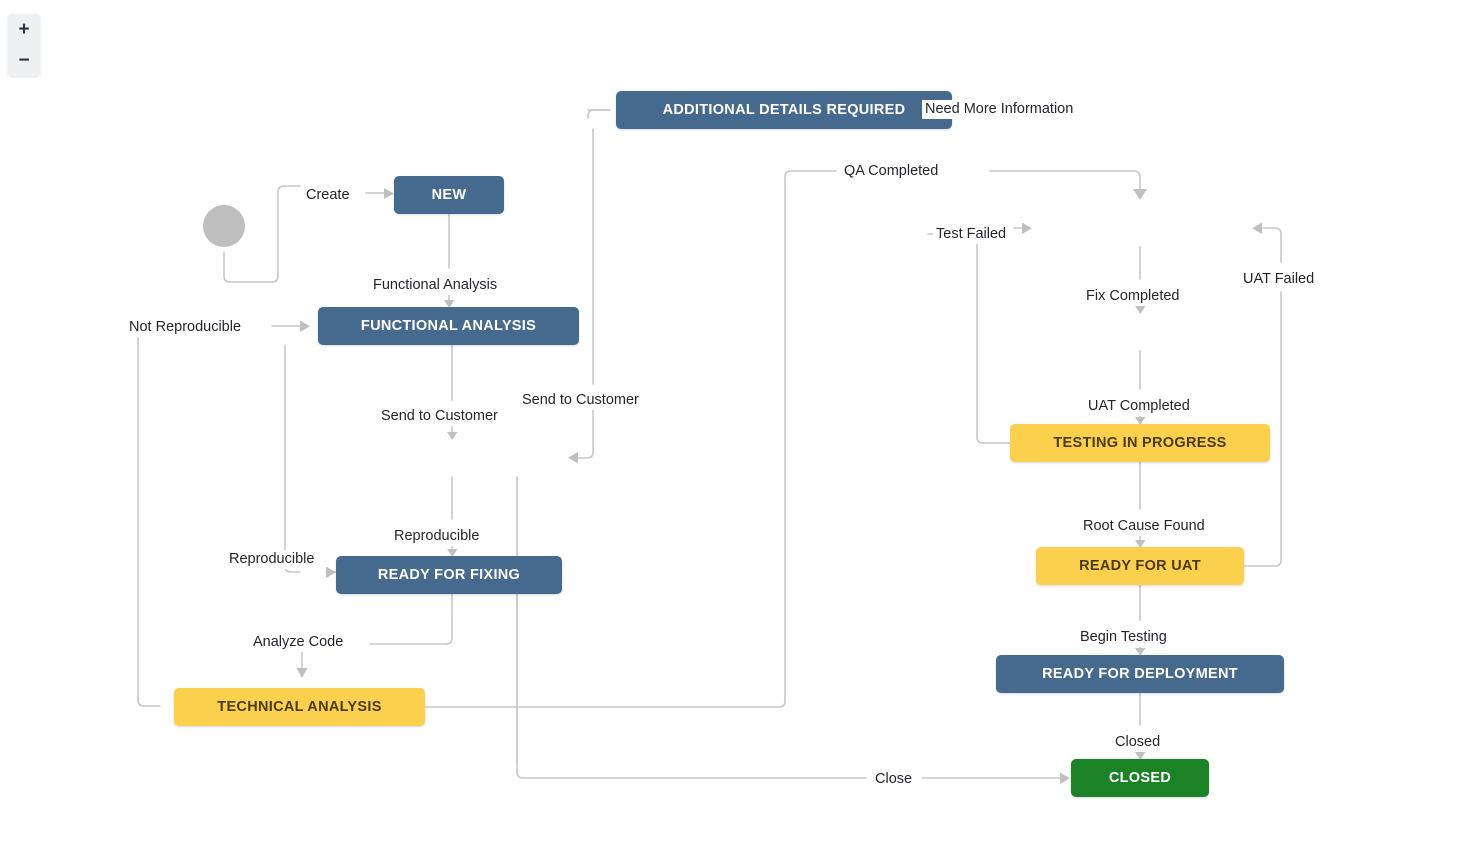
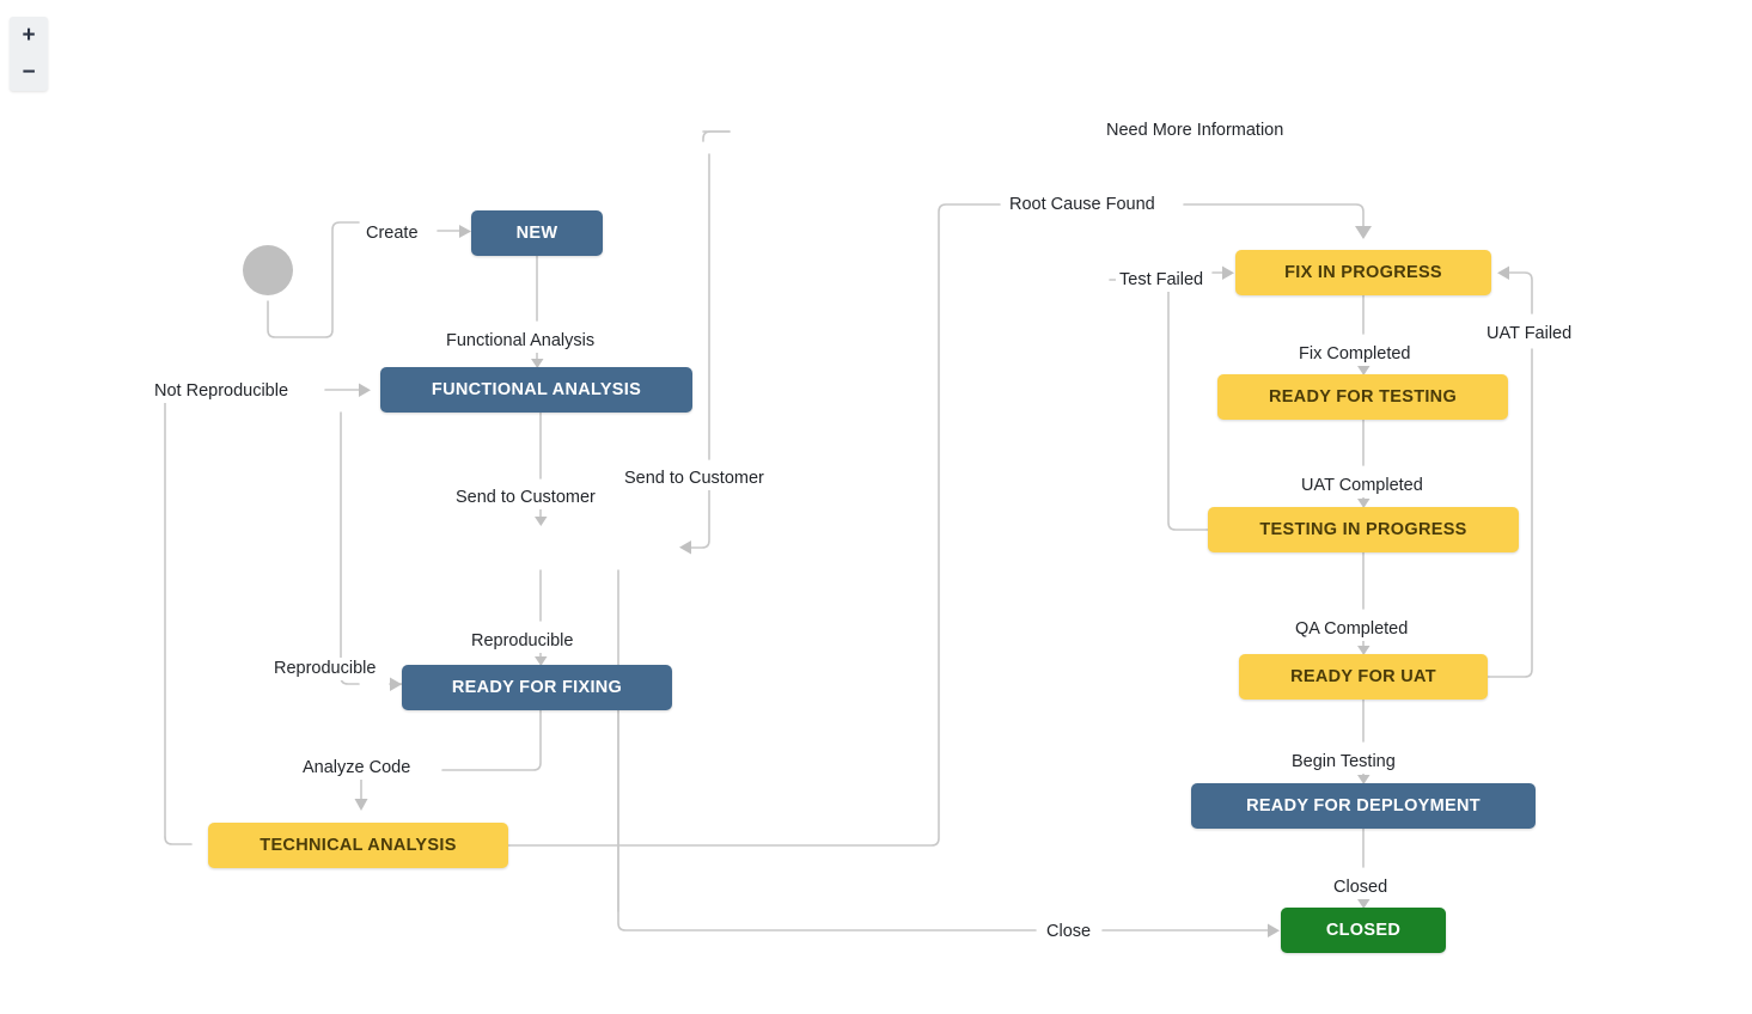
  NEW
- ADDITIONAL DETAILS REQUIRED
  FUNCTIONAL ANALYSIS
  READY FOR FIXING
  TECHNICAL ANALYSIS
+ FIX IN PROGRESS
+ READY FOR TESTING
  TESTING IN PROGRESS
  READY FOR UAT
  READY FOR DEPLOYMENT
  CLOSED
  Create
  Functional Analysis
  Send to Customer
  Send to Customer
  Need More Information
  Reproducible
  Reproducible
  Not Reproducible
  Analyze Code
- QA Completed
+ Root Cause Found
  Fix Completed
  UAT Completed
  Test Failed
- Root Cause Found
+ QA Completed
  UAT Failed
  Begin Testing
  Closed
  Close
  +
  −
